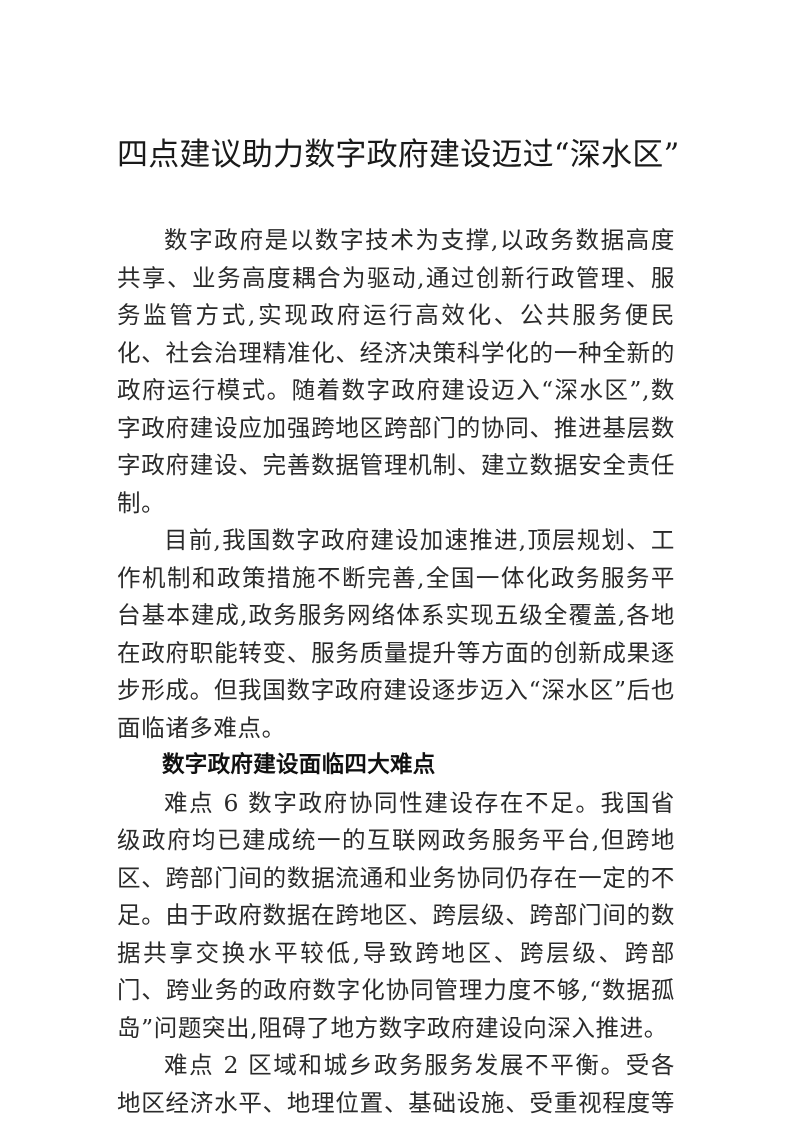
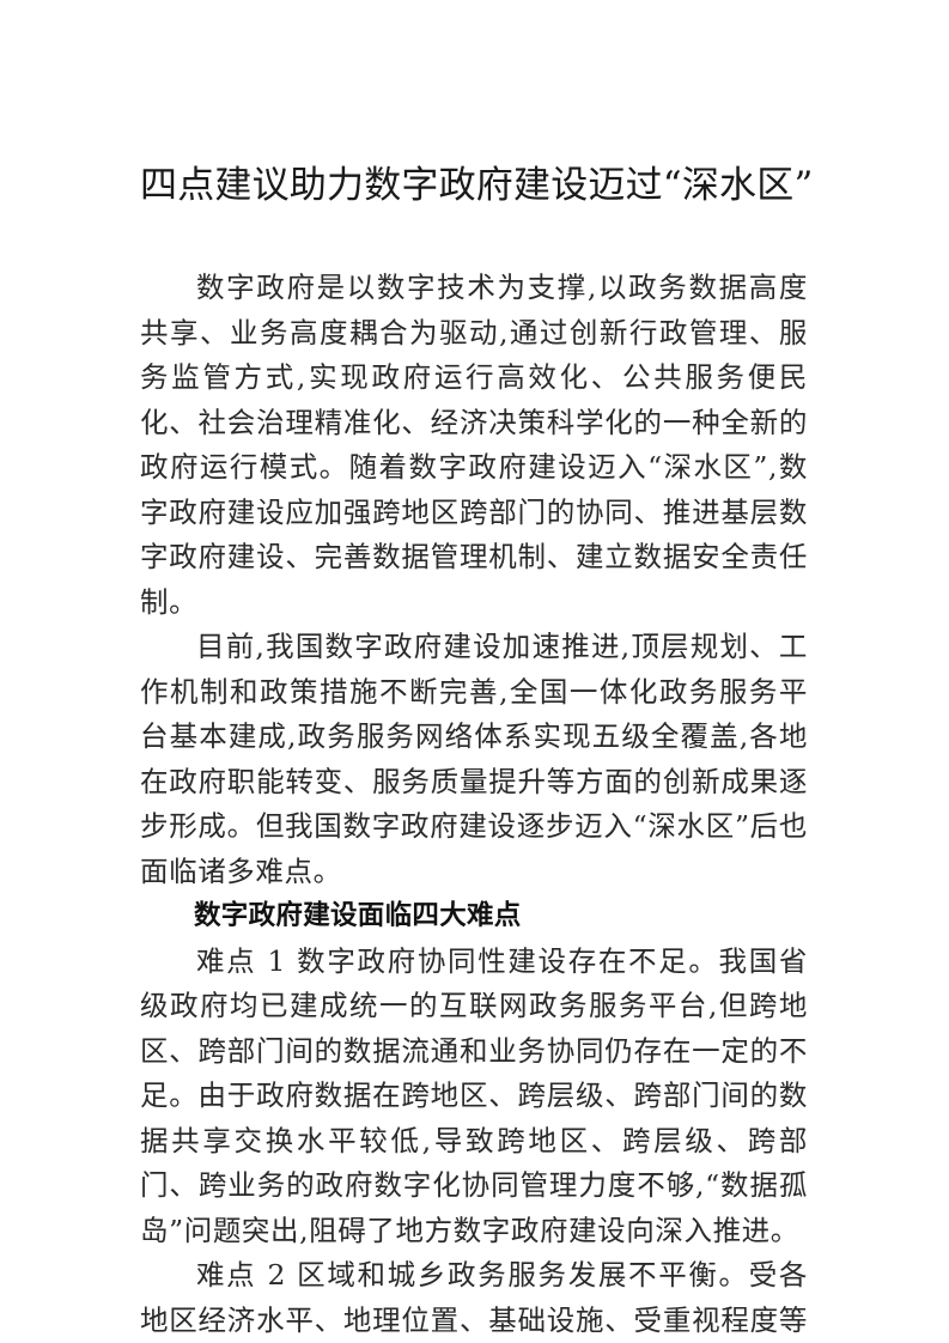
  四点建议助力数字政府建设迈过“深水区”
  数字政府是以数字技术为支撑,以政务数据高度共享、业务高度耦合为驱动,通过创新行政管理、服务监管方式,实现政府运行高效化、公共服务便民化、社会治理精准化、经济决策科学化的一种全新的政府运行模式。随着数字政府建设迈入“深水区”,数字政府建设应加强跨地区跨部门的协同、推进基层数字政府建设、完善数据管理机制、建立数据安全责任制。
  目前,我国数字政府建设加速推进,顶层规划、工作机制和政策措施不断完善,全国一体化政务服务平台基本建成,政务服务网络体系实现五级全覆盖,各地在政府职能转变、服务质量提升等方面的创新成果逐步形成。但我国数字政府建设逐步迈入“深水区”后也面临诸多难点。
  数字政府建设面临四大难点
- 难点 6 数字政府协同性建设存在不足。我国省级政府均已建成统一的互联网政务服务平台,但跨地区、跨部门间的数据流通和业务协同仍存在一定的不足。由于政府数据在跨地区、跨层级、跨部门间的数据共享交换水平较低,导致跨地区、跨层级、跨部门、跨业务的政府数字化协同管理力度不够,“数据孤岛”问题突出,阻碍了地方数字政府建设向深入推进。
+ 难点 1 数字政府协同性建设存在不足。我国省级政府均已建成统一的互联网政务服务平台,但跨地区、跨部门间的数据流通和业务协同仍存在一定的不足。由于政府数据在跨地区、跨层级、跨部门间的数据共享交换水平较低,导致跨地区、跨层级、跨部门、跨业务的政府数字化协同管理力度不够,“数据孤岛”问题突出,阻碍了地方数字政府建设向深入推进。
  难点 2 区域和城乡政务服务发展不平衡。受各地区经济水平、地理位置、基础设施、受重视程度等
